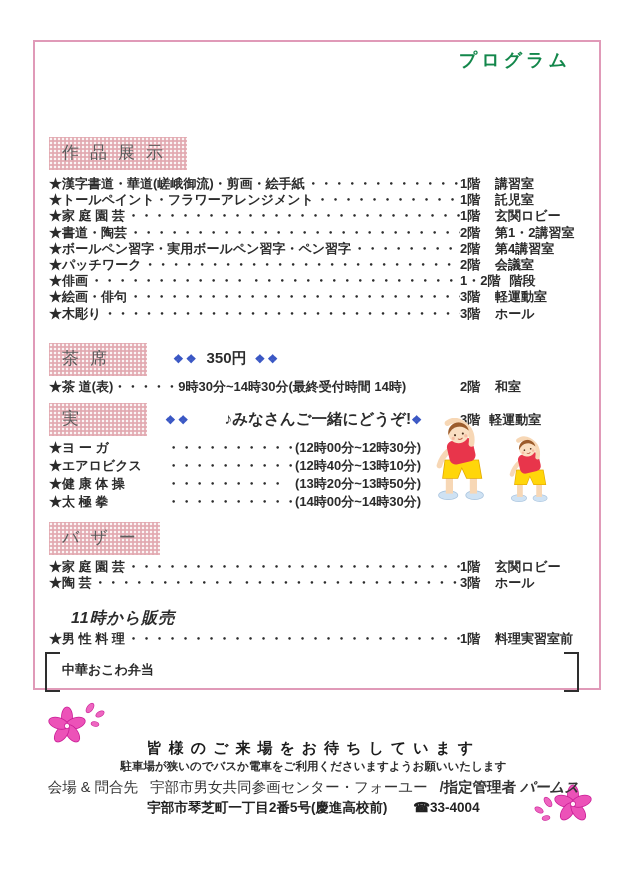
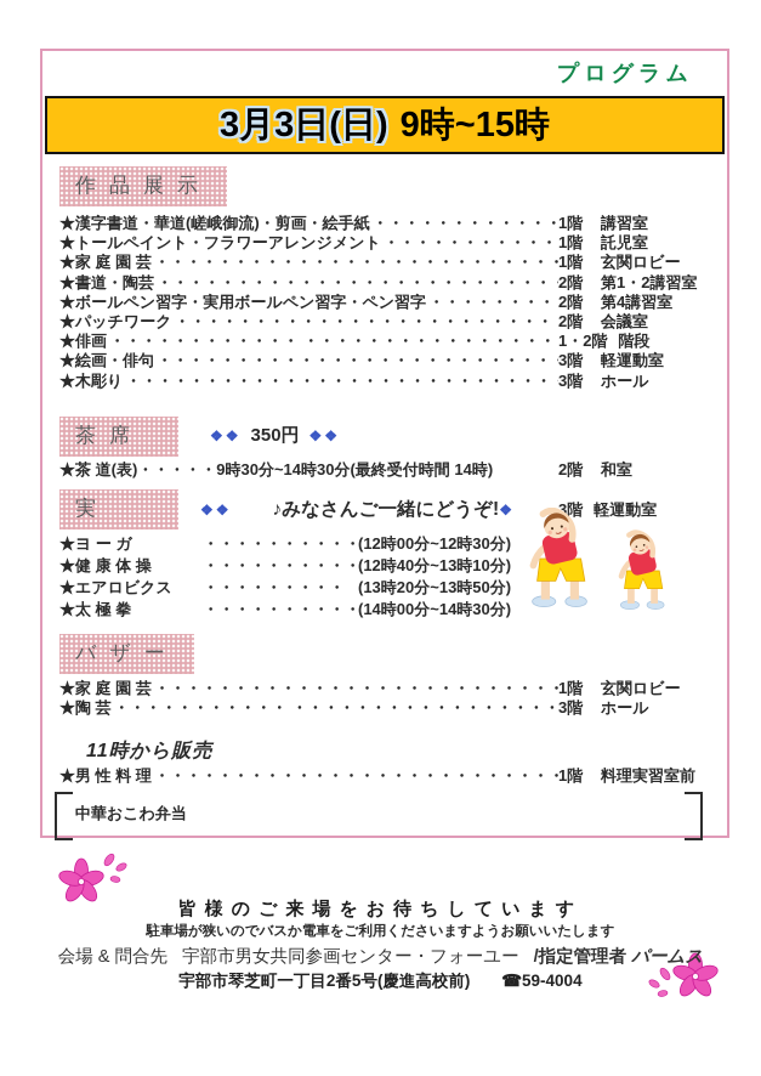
  プログラム
+ 3月3日(日)
+ 9時~15時
  作品展示
  ★漢字書道・華道(嵯峨御流)・剪画・絵手紙
  1階
  講習室
  ★トールペイント・フラワーアレンジメント
  1階
  託児室
  ★家 庭 園 芸
  1階
  玄関ロビー
  ★書道・陶芸
  2階
  第1・2講習室
  ★ボールペン習字・実用ボールペン習字・ペン習字
  2階
  第4講習室
  ★パッチワーク
  2階
  会議室
  ★俳画
  ・・・・・・・・・・・・ ・・・・・・・・・・・・・・・・
  1・2階
  階段
  ★絵画・俳句
  3階
  軽運動室
  ★木彫り
  3階
  ホール
  茶席
  ❖❖
  350円
  ❖❖
  ★茶 道(表)・・・・・9時30分~14時30分(最終受付時間 14時)
  2階
  和室
  実
  ❖❖
  ♪みなさんご一緒にどうぞ!
  ❖
  3階
  軽運動室
  ★ヨ ー ガ
  ・・・・・・・・・・
  (12時00分~12時30分)
- ★エアロビクス
+ ★健 康 体 操
  ・・・・・・・・・・
  (12時40分~13時10分)
- ★健 康 体 操
+ ★エアロビクス
  ・・・・・・・・・
  (13時20分~13時50分)
  ★太 極 拳
  ・・・・・・・・・・
  (14時00分~14時30分)
  バザー
  ★家 庭 園 芸
  1階
  玄関ロビー
  ★陶 芸
  ・・・・・・・・・・・ ・・・・・・・・・・・・・・・・・
  3階
  ホール
  11時から販売
  ★男 性 料 理
  1階
  料理実習室前
  中華おこわ弁当
  皆様のご来場をお待ちしています
  駐車場が狭いのでバスか電車をご利用くださいますようお願いいたします
  会場 & 問合先 宇部市男女共同参画センター・フォーユー /指定管理者 パームス
- 宇部市琴芝町一丁目2番5号(慶進高校前) ☎33-4004
+ 宇部市琴芝町一丁目2番5号(慶進高校前) ☎59-4004
